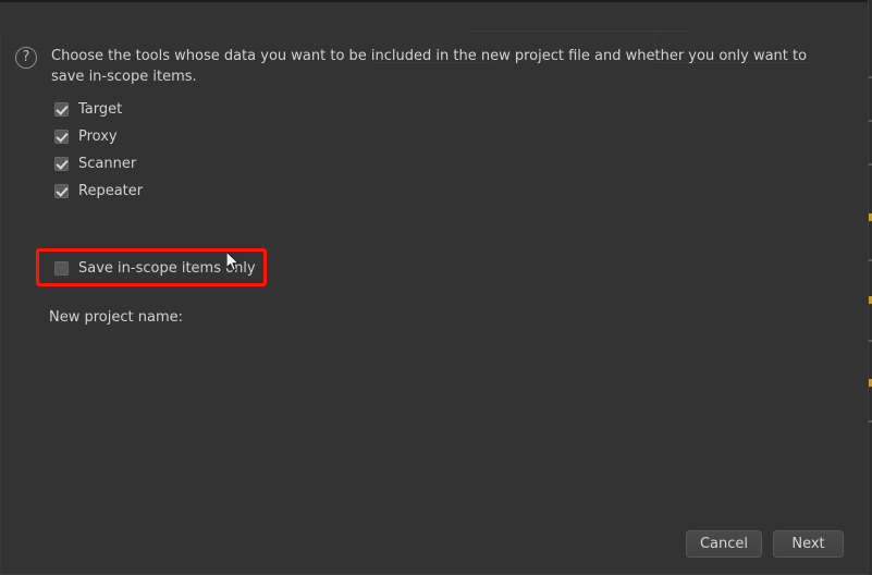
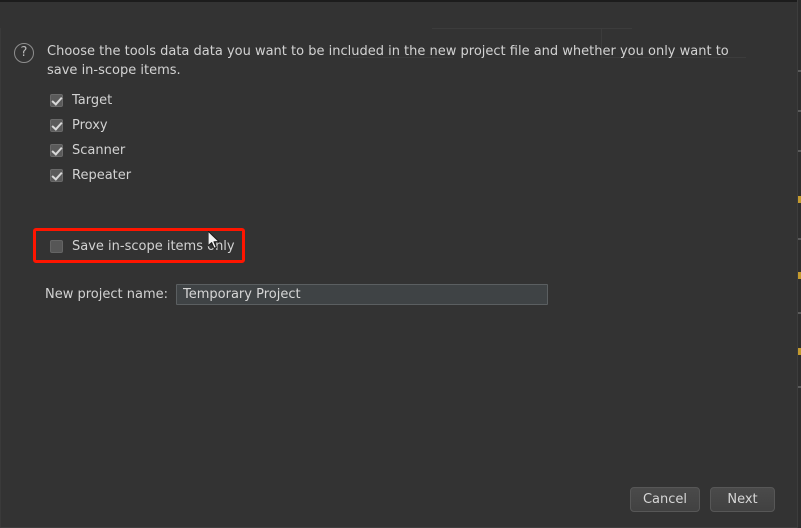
  ?
- Choose the tools whose data you want to be included in the new project file and whether you only want to save in-scope items.
+ Choose the tools data data you want to be included in the new project file and whether you only want to save in-scope items.
  Target
  Proxy
  Scanner
  Repeater
  Save in-scope items only
  New project name:
+ Temporary Project
  Cancel
  Next
